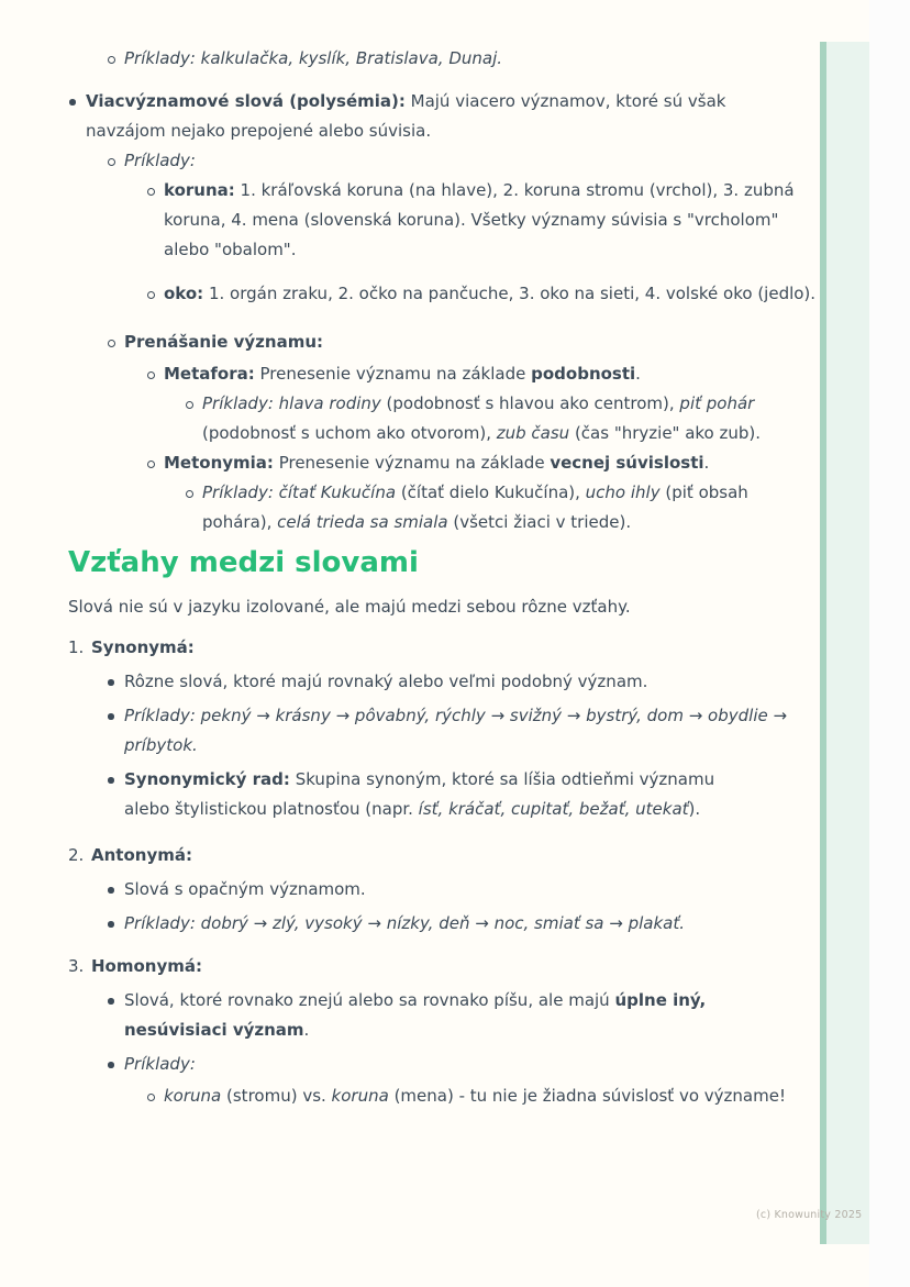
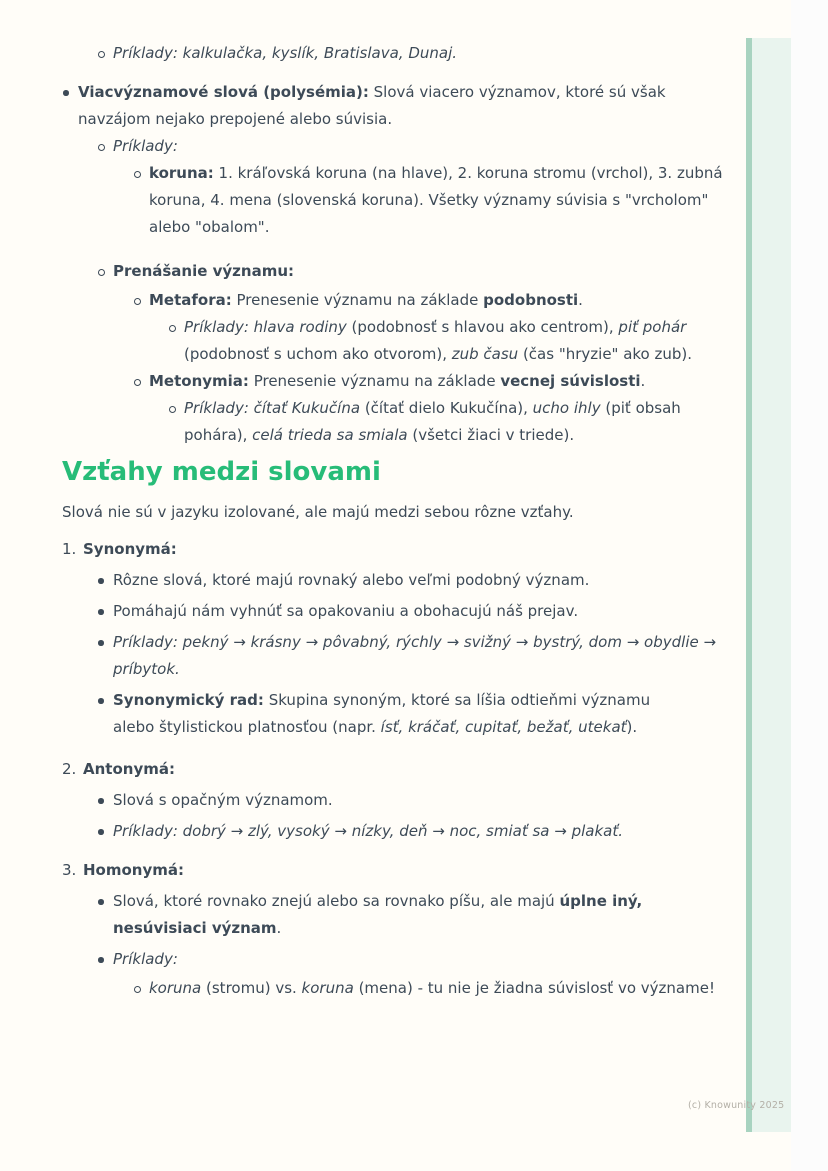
  Príklady: kalkulačka, kyslík, Bratislava, Dunaj.
- Viacvýznamové slová (polysémia): Majú viacero významov, ktoré sú však navzájom nejako prepojené alebo súvisia.
+ Viacvýznamové slová (polysémia): Slová viacero významov, ktoré sú však navzájom nejako prepojené alebo súvisia.
  Príklady:
  koruna: 1. kráľovská koruna (na hlave), 2. koruna stromu (vrchol), 3. zubná koruna, 4. mena (slovenská koruna). Všetky významy súvisia s "vrcholom" alebo "obalom".
- oko: 1. orgán zraku, 2. očko na pančuche, 3. oko na sieti, 4. volské oko (jedlo).
  Prenášanie významu:
  Metafora: Prenesenie významu na základe podobnosti.
  Príklady: hlava rodiny (podobnosť s hlavou ako centrom), piť pohár (podobnosť s uchom ako otvorom), zub času (čas "hryzie" ako zub).
  Metonymia: Prenesenie významu na základe vecnej súvislosti.
  Príklady: čítať Kukučína (čítať dielo Kukučína), ucho ihly (piť obsah pohára), celá trieda sa smiala (všetci žiaci v triede).
  Vzťahy medzi slovami
  Slová nie sú v jazyku izolované, ale majú medzi sebou rôzne vzťahy.
  1.
  Synonymá:
  Rôzne slová, ktoré majú rovnaký alebo veľmi podobný význam.
+ Pomáhajú nám vyhnúť sa opakovaniu a obohacujú náš prejav.
  Príklady: pekný → krásny → pôvabný, rýchly → svižný → bystrý, dom → obydlie → príbytok.
  Synonymický rad: Skupina synoným, ktoré sa líšia odtieňmi významu alebo štylistickou platnosťou (napr. ísť, kráčať, cupitať, bežať, utekať).
  2.
  Antonymá:
  Slová s opačným významom.
  Príklady: dobrý → zlý, vysoký → nízky, deň → noc, smiať sa → plakať.
  3.
  Homonymá:
  Slová, ktoré rovnako znejú alebo sa rovnako píšu, ale majú úplne iný, nesúvisiaci význam.
  Príklady:
  koruna (stromu) vs. koruna (mena) - tu nie je žiadna súvislosť vo význame!
  (c) Knowunity 2025
